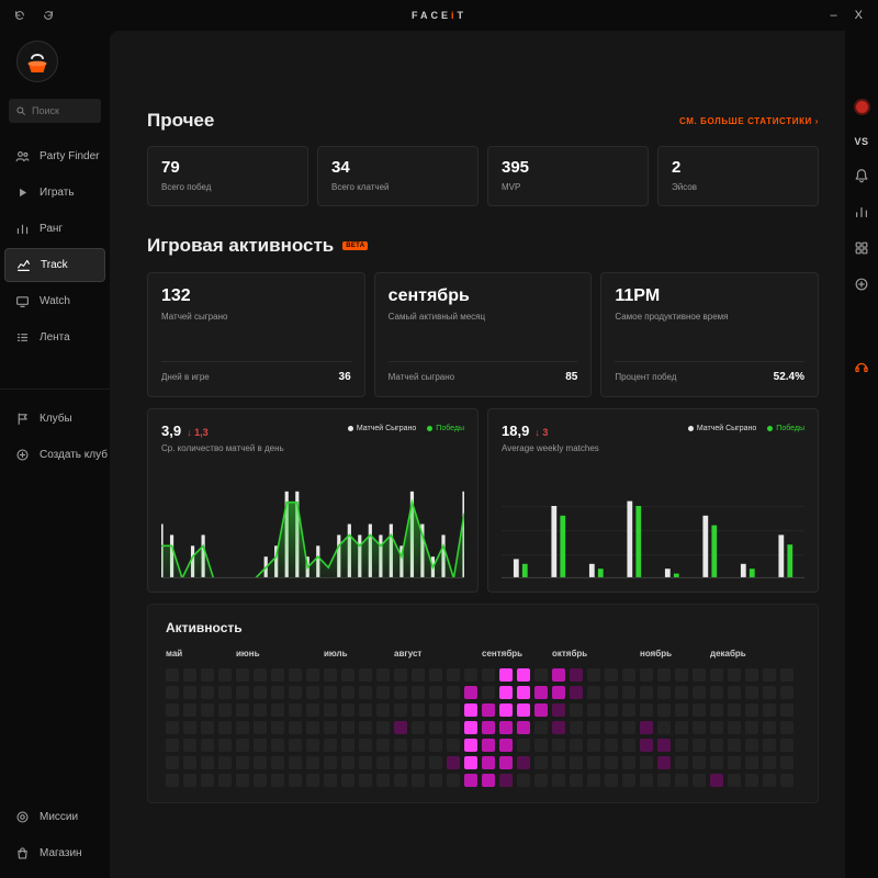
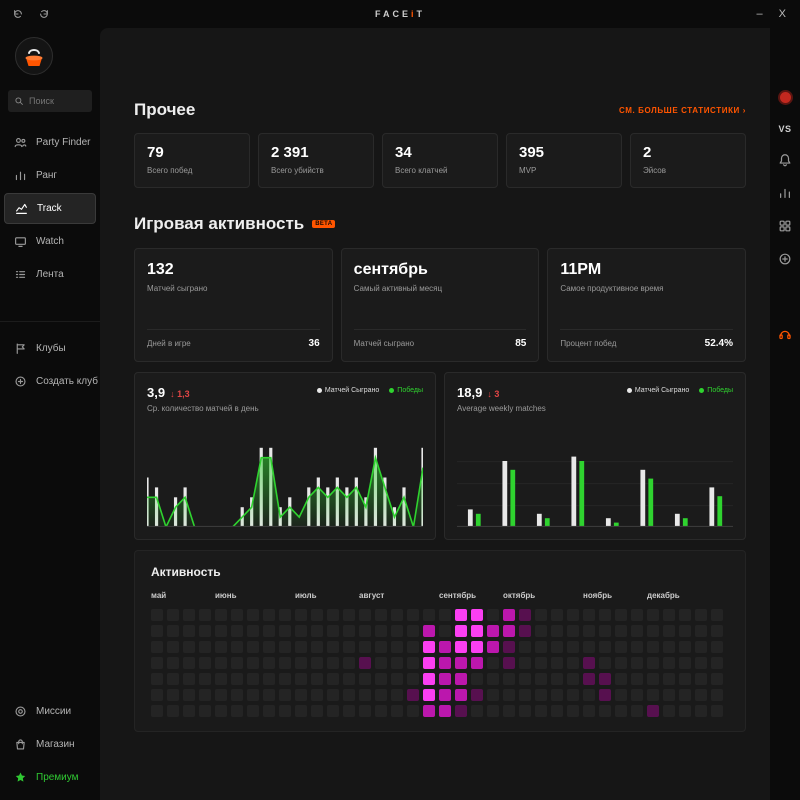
  FACEiT
  –
  X
  Поиск
  Party Finder
- Играть
  Ранг
  Track
  Watch
  Лента
  Клубы
  Создать клуб
  Миссии
  Магазин
+ Премиум
  VS
  Прочее
  СМ. БОЛЬШЕ СТАТИСТИКИ ›
  79
  Всего побед
+ 2 391
+ Всего убийств
  34
  Всего клатчей
  395
  MVP
  2
  Эйсов
  Игровая активность
  132
  Матчей сыграно
  Дней в игре
  36
  сентябрь
  Самый активный месяц
  Матчей сыграно
  85
  11PM
  Самое продуктивное время
  Процент побед
  52.4%
  3,9
  ↓ 1,3
  Ср. количество матчей в день
  18,9
  ↓ 3
  Average weekly matches
  Активность
  май
  июнь
  июль
  август
  сентябрь
  октябрь
  ноябрь
  декабрь
